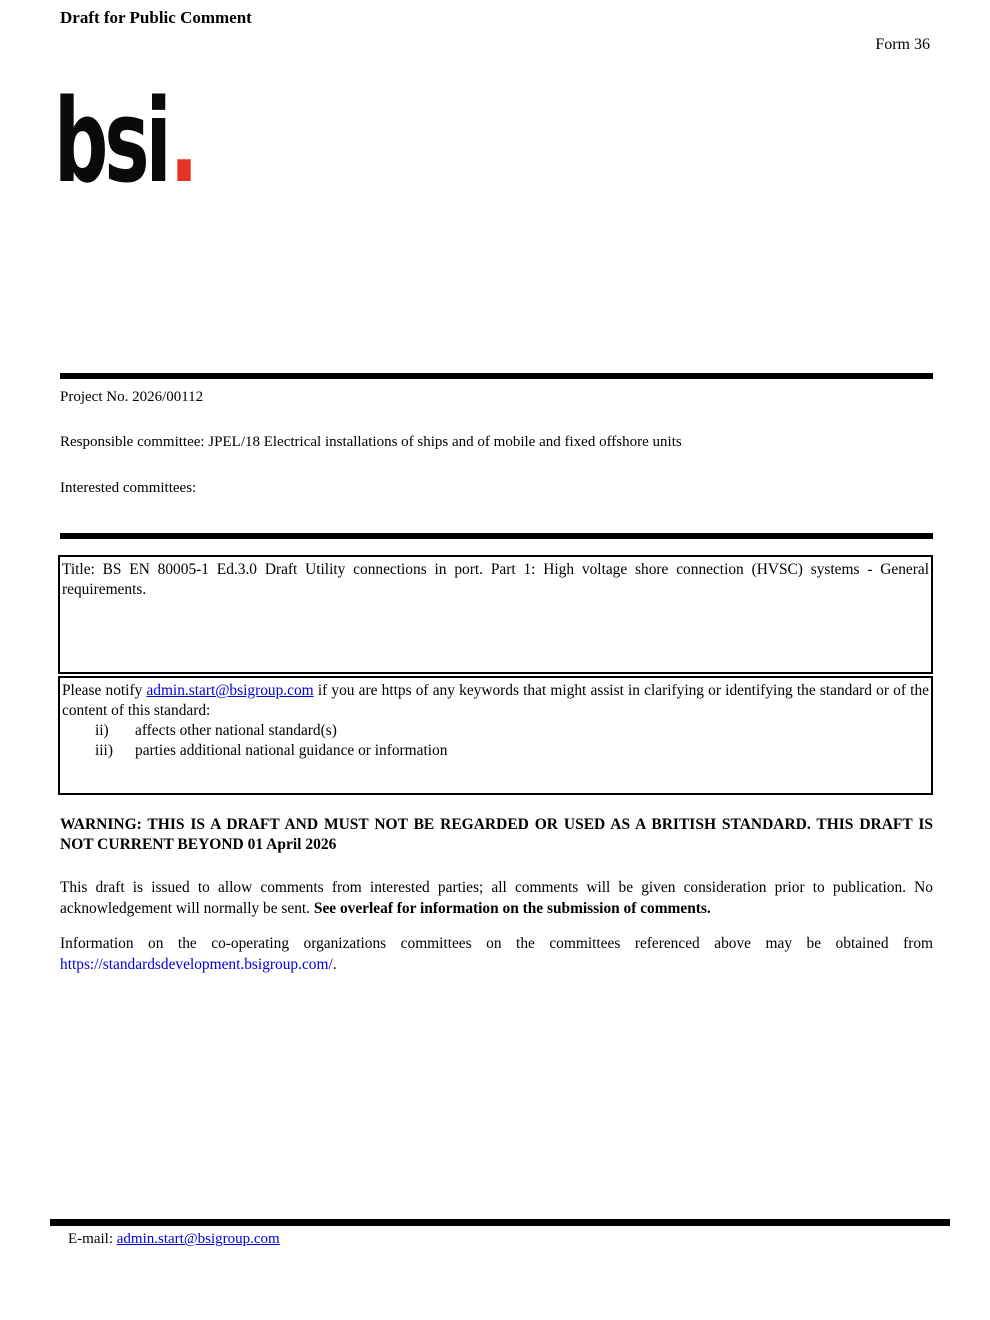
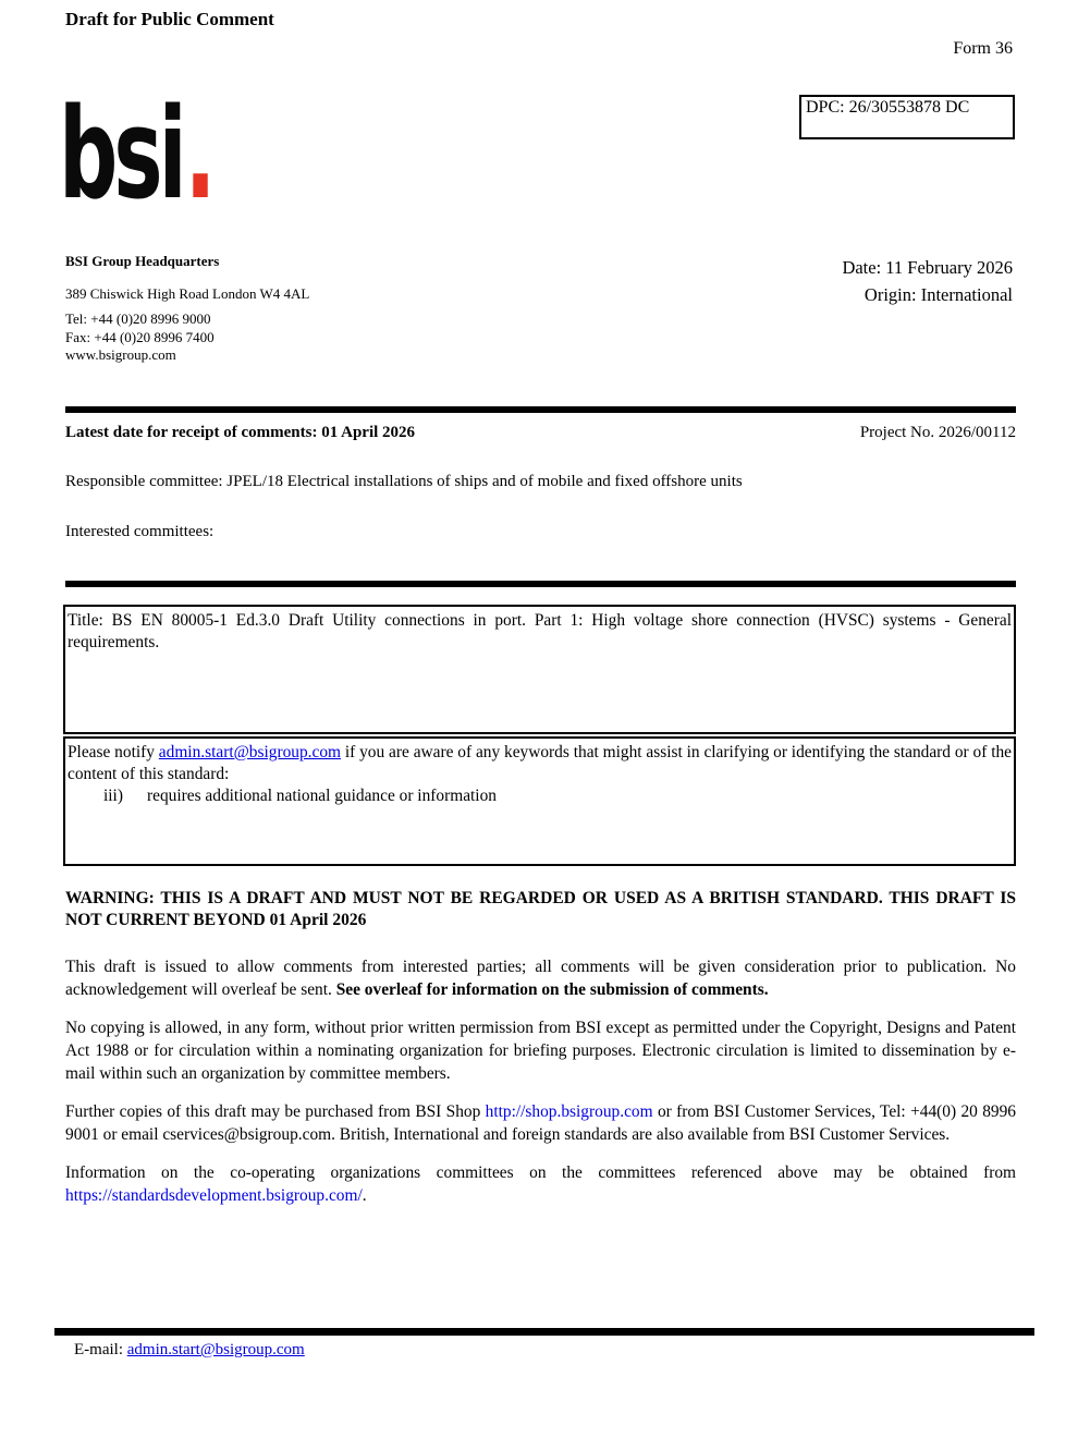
  Draft for Public Comment
  Form 36
+ DPC: 26/30553878 DC
  bsi.
+ BSI Group Headquarters
+ 389 Chiswick High Road London W4 4AL
+ Tel: +44 (0)20 8996 9000
+ Fax: +44 (0)20 8996 7400
+ www.bsigroup.com
+ Date: 11 February 2026
+ Origin: International
+ Latest date for receipt of comments: 01 April 2026
  Project No. 2026/00112
  Responsible committee: JPEL/18 Electrical installations of ships and of mobile and fixed offshore units
  Interested committees:
  Title: BS EN 80005-1 Ed.3.0 Draft Utility connections in port. Part 1: High voltage shore connection (HVSC) systems - General requirements.
- Please notify admin.start@bsigroup.com if you are https of any keywords that might assist in clarifying or identifying the standard or of the content of this standard:
+ Please notify admin.start@bsigroup.com if you are aware of any keywords that might assist in clarifying or identifying the standard or of the content of this standard:
- ii)
- affects other national standard(s)
  iii)
- parties additional national guidance or information
+ requires additional national guidance or information
  WARNING: THIS IS A DRAFT AND MUST NOT BE REGARDED OR USED AS A BRITISH STANDARD. THIS DRAFT IS NOT CURRENT BEYOND 01 April 2026
- This draft is issued to allow comments from interested parties; all comments will be given consideration prior to publication. No acknowledgement will normally be sent. See overleaf for information on the submission of comments.
+ This draft is issued to allow comments from interested parties; all comments will be given consideration prior to publication. No acknowledgement will overleaf be sent. See overleaf for information on the submission of comments.
+ No copying is allowed, in any form, without prior written permission from BSI except as permitted under the Copyright, Designs and Patent Act 1988 or for circulation within a nominating organization for briefing purposes. Electronic circulation is limited to dissemination by e-mail within such an organization by committee members.
+ Further copies of this draft may be purchased from BSI Shop http://shop.bsigroup.com or from BSI Customer Services, Tel: +44(0) 20 8996 9001 or email cservices@bsigroup.com. British, International and foreign standards are also available from BSI Customer Services.
  Information on the co-operating organizations committees on the committees referenced above may be obtained from https://standardsdevelopment.bsigroup.com/.
  E-mail: admin.start@bsigroup.com
